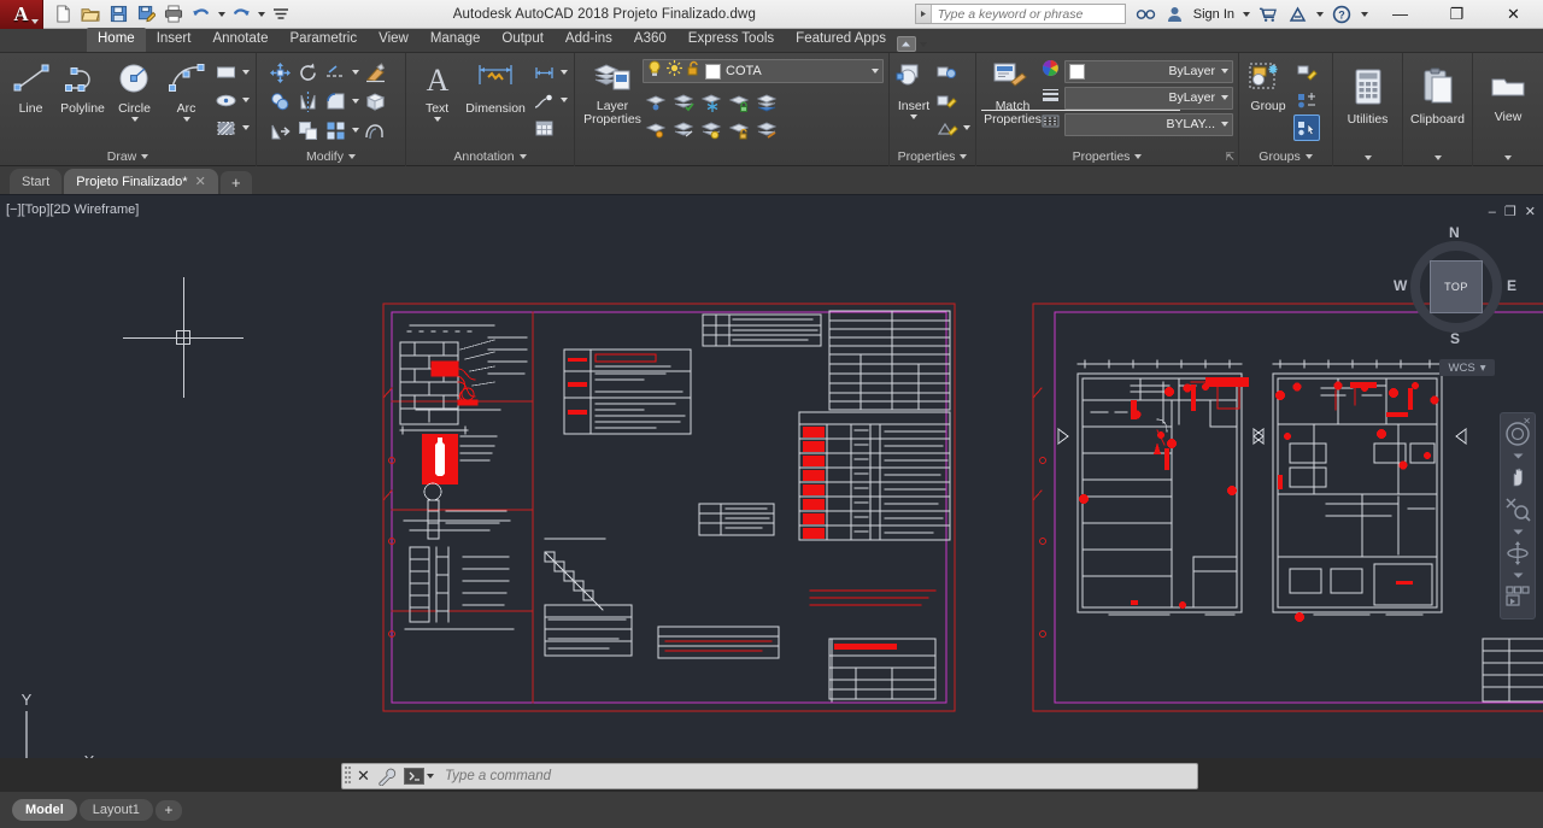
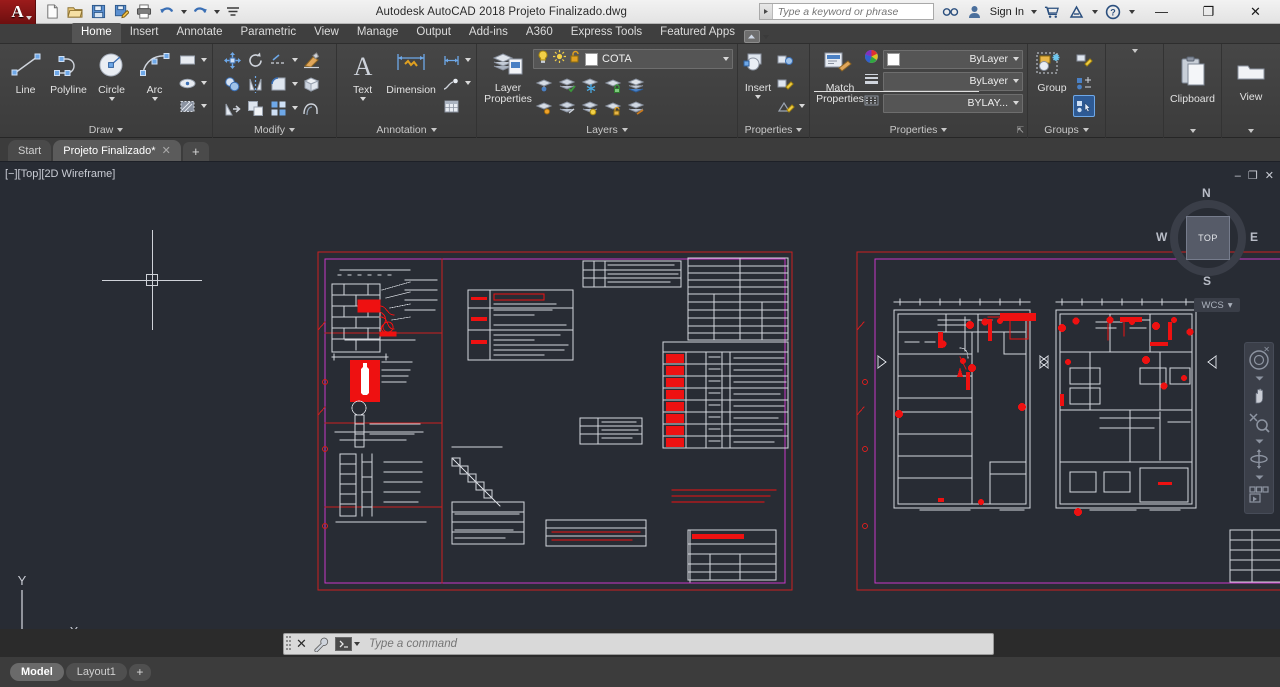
  A
  Autodesk AutoCAD 2018 Projeto Finalizado.dwg
  Type a keyword or phrase
  Sign In
  ?
  —
  ❐
  ✕
  Home
  Insert
  Annotate
  Parametric
  View
  Manage
  Output
  Add-ins
  A360
  Express Tools
  Featured Apps
  Line
  Polyline
  Circle
  Arc
  Draw
  Modify
  A
  Text
  Dimension
  Annotation
  Layer
  Properties
  COTA
+ Layers
  Insert
  Properties
  Match
  Properties
  ByLayer
  ByLayer
  BYLAY...
  Properties
  ⇱
  Group
  Groups
- Utilities
  Clipboard
  View
  Start
  Projeto Finalizado*
  ✕
  +
  [−][Top][2D Wireframe]
  –
  ❐
  ✕
  Y
  TOP
  N
  S
  E
  W
  WCS
  ▾
  ✕
  ✕
  Type a command
  Model
  Layout1
  +
